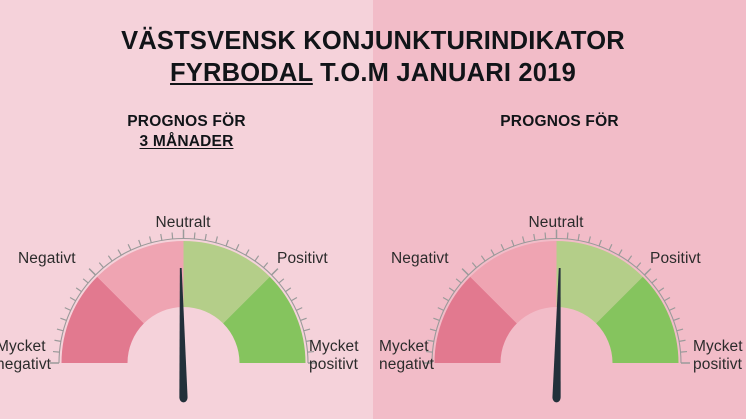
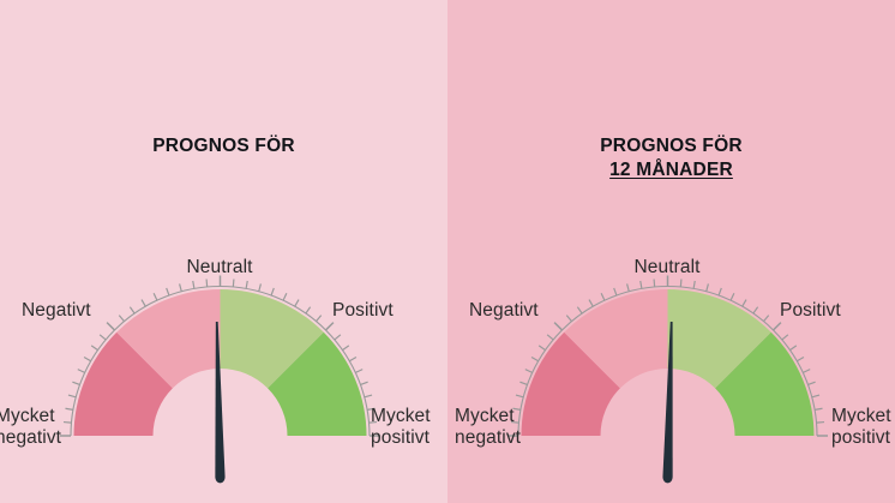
- VÄSTSVENSK KONJUNKTURINDIKATOR
- FYRBODAL T.O.M JANUARI 2019
  PROGNOS FÖR
- 3 MÅNADER
  PROGNOS FÖR
+ 12 MÅNADER
  Neutralt
  Negativt
  Positivt
  Mycket
  negativt
  Mycket
  positivt
  Neutralt
  Negativt
  Positivt
  Mycket
  negativt
  Mycket
  positivt
